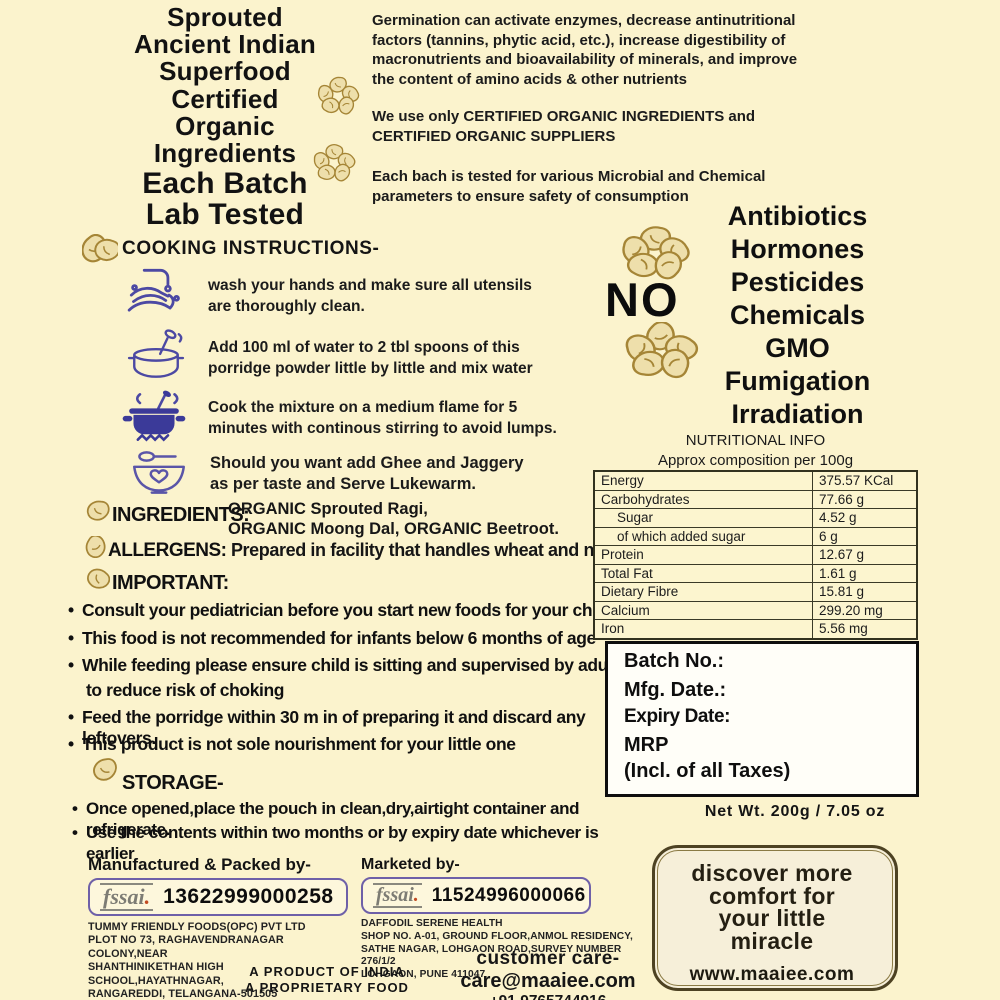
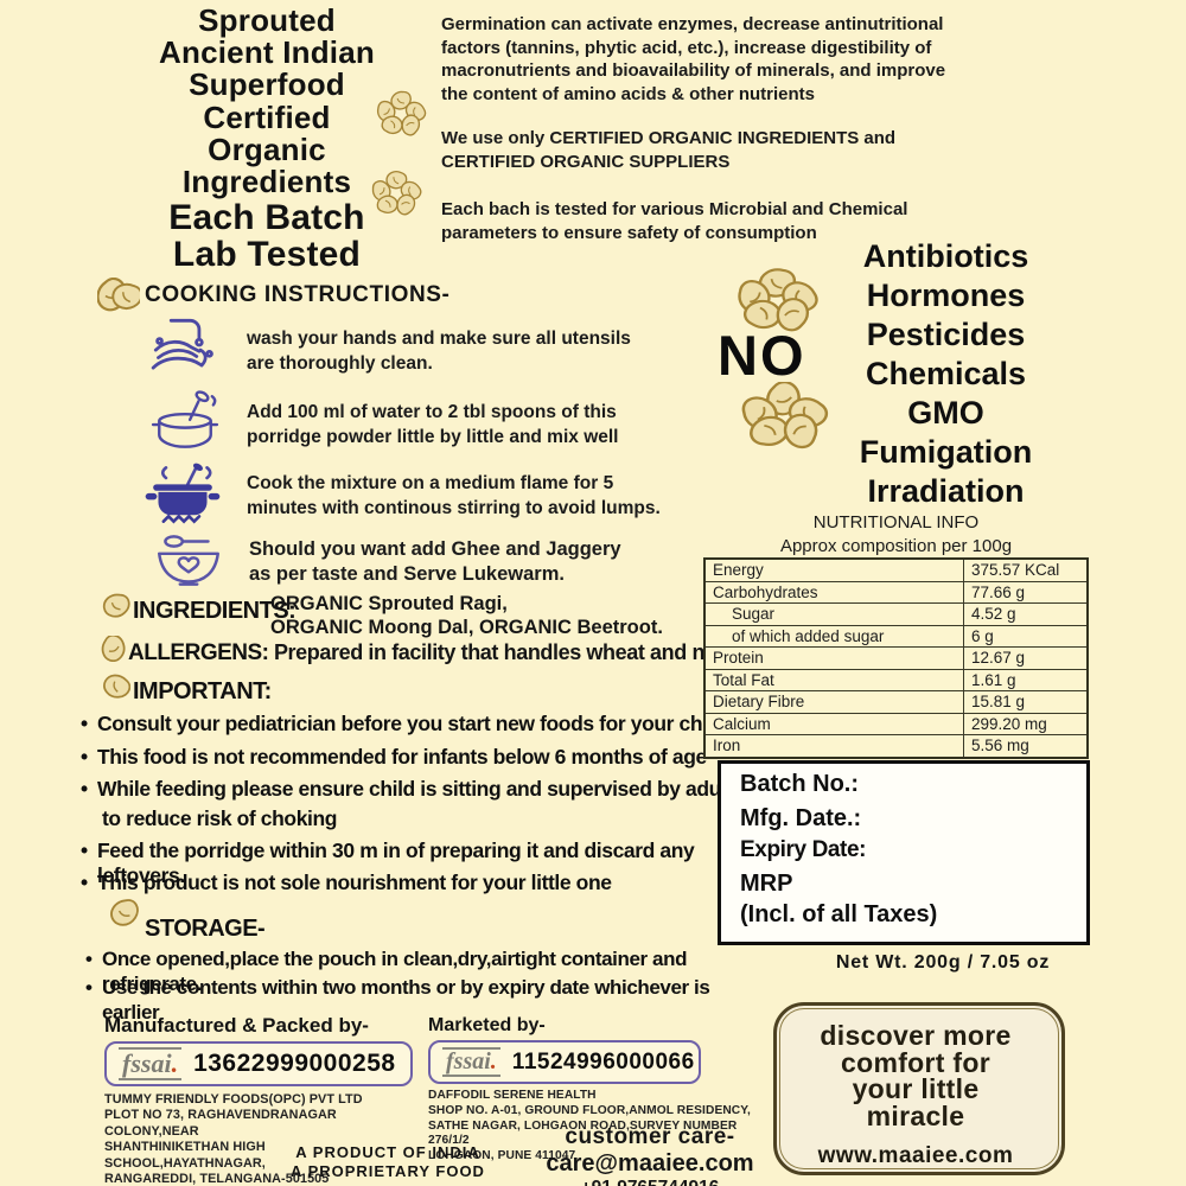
  Sprouted
  Ancient Indian
  Superfood
  Certified
  Organic
  Ingredients
  Each Batch
  Lab Tested
  Germination can activate enzymes, decrease antinutritional
  factors (tannins, phytic acid, etc.), increase digestibility of
  macronutrients and bioavailability of minerals, and improve
  the content of amino acids & other nutrients
  We use only CERTIFIED ORGANIC INGREDIENTS and
  CERTIFIED ORGANIC SUPPLIERS
  Each bach is tested for various Microbial and Chemical
  parameters to ensure safety of consumption
  COOKING INSTRUCTIONS-
  wash your hands and make sure all utensils
  are thoroughly clean.
  Add 100 ml of water to 2 tbl spoons of this
- porridge powder little by little and mix water
+ porridge powder little by little and mix well
  Cook the mixture on a medium flame for 5
  minutes with continous stirring to avoid lumps.
  Should you want add Ghee and Jaggery
  as per taste and Serve Lukewarm.
  INGREDIENTS:
  ORGANIC Sprouted Ragi,
  ORGANIC Moong Dal, ORGANIC Beetroot.
  ALLERGENS: Prepared in facility that handles wheat and n
  IMPORTANT:
  •
  Consult your pediatrician before you start new foods for your ch
  •
  This food is not recommended for infants below 6 months of age
  •
  While feeding please ensure child is sitting and supervised by adu
  to reduce risk of choking
  •
  Feed the porridge within 30 m in of preparing it and discard any leftovers.
  •
  This product is not sole nourishment for your little one
  STORAGE-
  •
  Once opened,place the pouch in clean,dry,airtight container and refrigerate.
  •
  Use the contents within two months or by expiry date whichever is earlier
  NO
  Antibiotics
  Hormones
  Pesticides
  Chemicals
  GMO
  Fumigation
  Irradiation
  NUTRITIONAL INFO
  Approx composition per 100g
  Energy	375.57 KCal
  Carbohydrates	77.66 g
  Sugar	4.52 g
  of which added sugar	6 g
  Protein	12.67 g
  Total Fat	1.61 g
  Dietary Fibre	15.81 g
  Calcium	299.20 mg
  Iron	5.56 mg
  Batch No.:
  Mfg. Date.:
  Expiry Date:
  MRP
  (Incl. of all Taxes)
  Net Wt. 200g / 7.05 oz
  Manufactured & Packed by-
  fssai.
  13622999000258
  TUMMY FRIENDLY FOODS(OPC) PVT LTD
  PLOT NO 73, RAGHAVENDRANAGAR COLONY,NEAR
  SHANTHINIKETHAN HIGH SCHOOL,HAYATHNAGAR,
  RANGAREDDI, TELANGANA-501505
  Marketed by-
  fssai.
  11524996000066
  DAFFODIL SERENE HEALTH
  SHOP NO. A-01, GROUND FLOOR,ANMOL RESIDENCY,
  SATHE NAGAR, LOHGAON ROAD,SURVEY NUMBER 276/1/2
  LOHGAON, PUNE 411047
  A PRODUCT OF INDIA
  A PROPRIETARY FOOD
  customer care-
  care@maaiee.com
  discover more
  comfort for
  your little
  miracle
  www.maaiee.com
